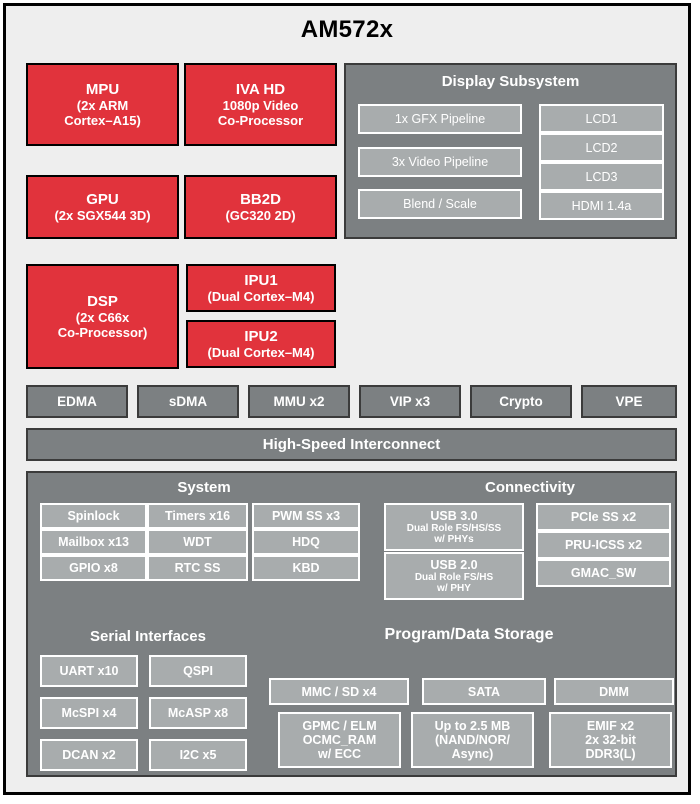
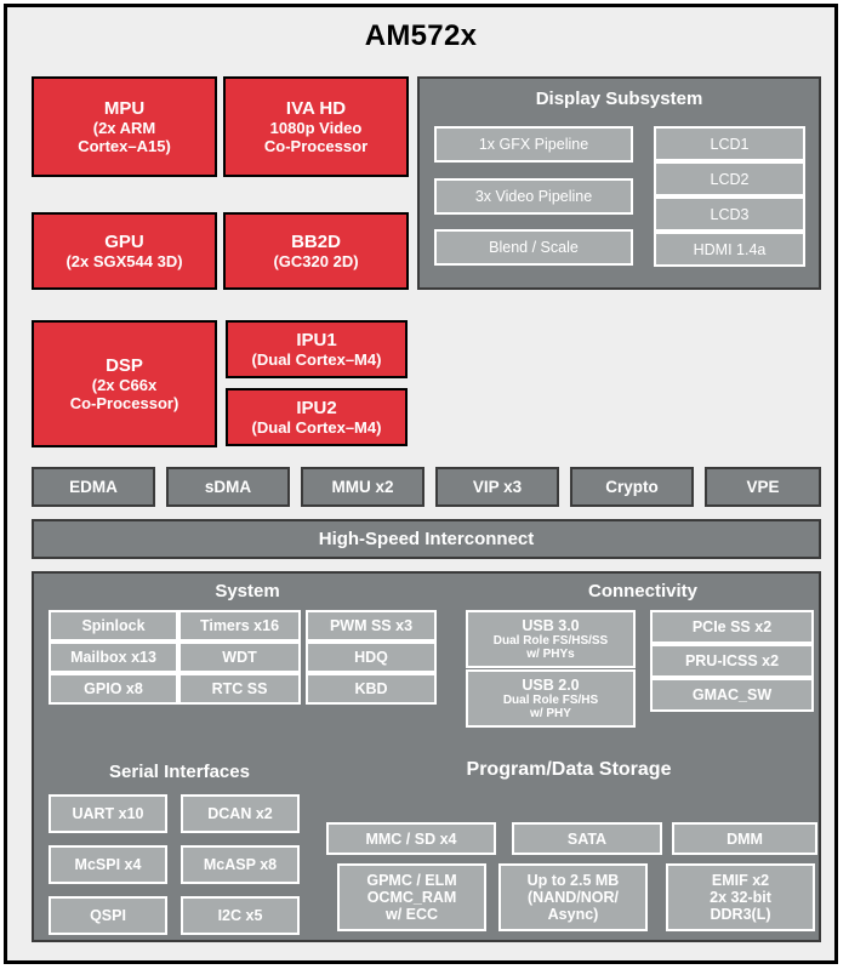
  AM572x
  MPU
  (2x ARM
  Cortex–A15)
  IVA HD
  1080p Video
  Co-Processor
  GPU
  (2x SGX544 3D)
  BB2D
  (GC320 2D)
  DSP
  (2x C66x
  Co-Processor)
  IPU1
  (Dual Cortex–M4)
  IPU2
  (Dual Cortex–M4)
  Display Subsystem
  1x GFX Pipeline
  3x Video Pipeline
  Blend / Scale
  LCD1
  LCD2
  LCD3
  HDMI 1.4a
  EDMA
  sDMA
  MMU x2
  VIP x3
  Crypto
  VPE
  High-Speed Interconnect
  System
  Spinlock
  Mailbox x13
  GPIO x8
  Timers x16
  WDT
  RTC SS
  PWM SS x3
  HDQ
  KBD
  Connectivity
  USB 3.0
  Dual Role FS/HS/SS
  w/ PHYs
  USB 2.0
  Dual Role FS/HS
  w/ PHY
  PCIe SS x2
  PRU-ICSS x2
  GMAC_SW
  Serial Interfaces
  UART x10
- QSPI
+ DCAN x2
  McSPI x4
  McASP x8
- DCAN x2
+ QSPI
  I2C x5
  Program/Data Storage
  MMC / SD x4
  SATA
  DMM
  GPMC / ELM
  OCMC_RAM
  w/ ECC
  Up to 2.5 MB
  (NAND/NOR/
  Async)
  EMIF x2
  2x 32-bit
  DDR3(L)
